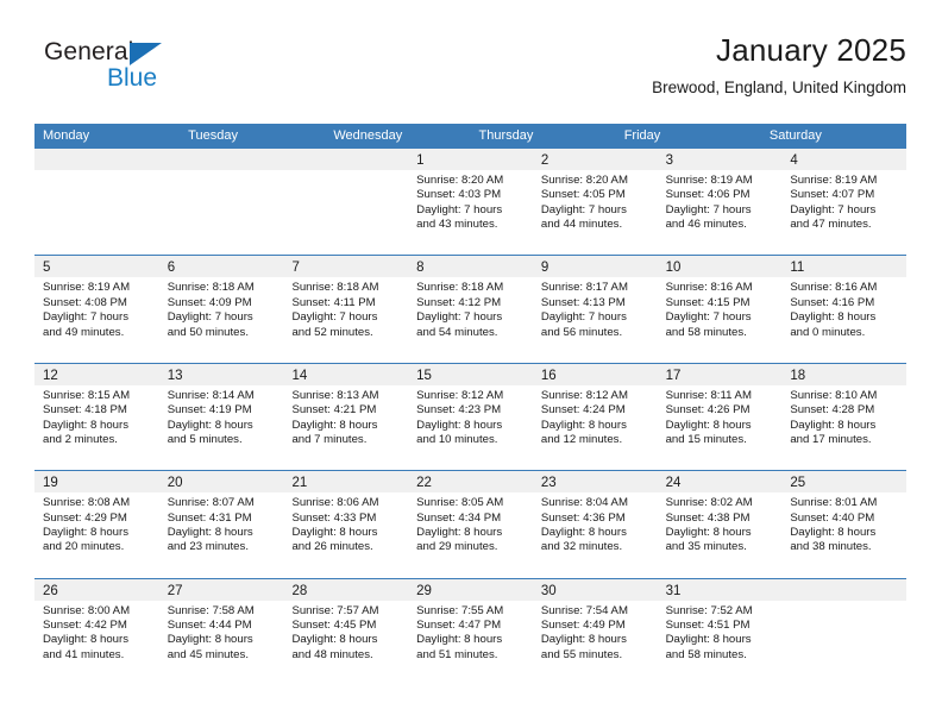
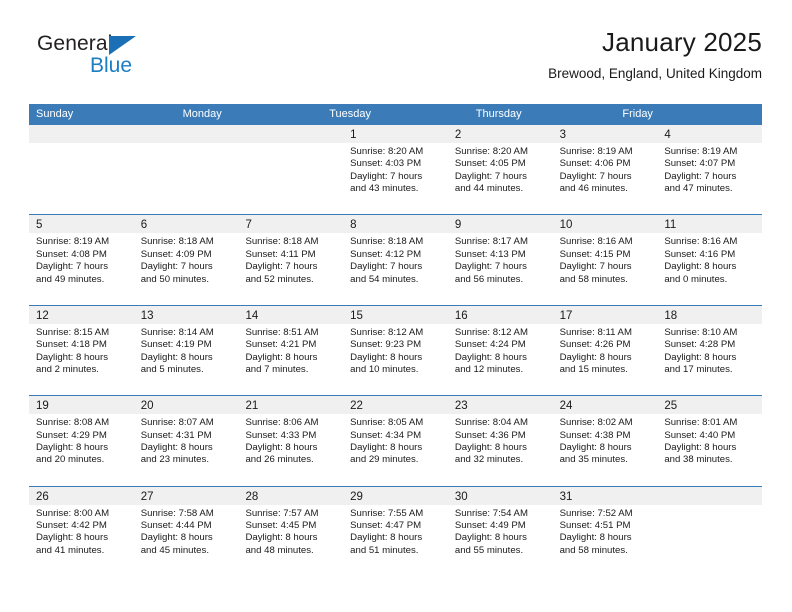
  General
  Blue
  January 2025
  Brewood, England, United Kingdom
+ Sunday
  Monday
  Tuesday
- Wednesday
  Thursday
  Friday
- Saturday
  1
  Sunrise: 8:20 AM
  Sunset: 4:03 PM
  Daylight: 7 hours
  and 43 minutes.
  2
  Sunrise: 8:20 AM
  Sunset: 4:05 PM
  Daylight: 7 hours
  and 44 minutes.
  3
  Sunrise: 8:19 AM
  Sunset: 4:06 PM
  Daylight: 7 hours
  and 46 minutes.
  4
  Sunrise: 8:19 AM
  Sunset: 4:07 PM
  Daylight: 7 hours
  and 47 minutes.
  5
  Sunrise: 8:19 AM
  Sunset: 4:08 PM
  Daylight: 7 hours
  and 49 minutes.
  6
  Sunrise: 8:18 AM
  Sunset: 4:09 PM
  Daylight: 7 hours
  and 50 minutes.
  7
  Sunrise: 8:18 AM
  Sunset: 4:11 PM
  Daylight: 7 hours
  and 52 minutes.
  8
  Sunrise: 8:18 AM
  Sunset: 4:12 PM
  Daylight: 7 hours
  and 54 minutes.
  9
  Sunrise: 8:17 AM
  Sunset: 4:13 PM
  Daylight: 7 hours
  and 56 minutes.
  10
  Sunrise: 8:16 AM
  Sunset: 4:15 PM
  Daylight: 7 hours
  and 58 minutes.
  11
  Sunrise: 8:16 AM
  Sunset: 4:16 PM
  Daylight: 8 hours
  and 0 minutes.
  12
  Sunrise: 8:15 AM
  Sunset: 4:18 PM
  Daylight: 8 hours
  and 2 minutes.
  13
  Sunrise: 8:14 AM
  Sunset: 4:19 PM
  Daylight: 8 hours
  and 5 minutes.
  14
- Sunrise: 8:13 AM
+ Sunrise: 8:51 AM
  Sunset: 4:21 PM
  Daylight: 8 hours
  and 7 minutes.
  15
  Sunrise: 8:12 AM
- Sunset: 4:23 PM
+ Sunset: 9:23 PM
  Daylight: 8 hours
  and 10 minutes.
  16
  Sunrise: 8:12 AM
  Sunset: 4:24 PM
  Daylight: 8 hours
  and 12 minutes.
  17
  Sunrise: 8:11 AM
  Sunset: 4:26 PM
  Daylight: 8 hours
  and 15 minutes.
  18
  Sunrise: 8:10 AM
  Sunset: 4:28 PM
  Daylight: 8 hours
  and 17 minutes.
  19
  Sunrise: 8:08 AM
  Sunset: 4:29 PM
  Daylight: 8 hours
  and 20 minutes.
  20
  Sunrise: 8:07 AM
  Sunset: 4:31 PM
  Daylight: 8 hours
  and 23 minutes.
  21
  Sunrise: 8:06 AM
  Sunset: 4:33 PM
  Daylight: 8 hours
  and 26 minutes.
  22
  Sunrise: 8:05 AM
  Sunset: 4:34 PM
  Daylight: 8 hours
  and 29 minutes.
  23
  Sunrise: 8:04 AM
  Sunset: 4:36 PM
  Daylight: 8 hours
  and 32 minutes.
  24
  Sunrise: 8:02 AM
  Sunset: 4:38 PM
  Daylight: 8 hours
  and 35 minutes.
  25
  Sunrise: 8:01 AM
  Sunset: 4:40 PM
  Daylight: 8 hours
  and 38 minutes.
  26
  Sunrise: 8:00 AM
  Sunset: 4:42 PM
  Daylight: 8 hours
  and 41 minutes.
  27
  Sunrise: 7:58 AM
  Sunset: 4:44 PM
  Daylight: 8 hours
  and 45 minutes.
  28
  Sunrise: 7:57 AM
  Sunset: 4:45 PM
  Daylight: 8 hours
  and 48 minutes.
  29
  Sunrise: 7:55 AM
  Sunset: 4:47 PM
  Daylight: 8 hours
  and 51 minutes.
  30
  Sunrise: 7:54 AM
  Sunset: 4:49 PM
  Daylight: 8 hours
  and 55 minutes.
  31
  Sunrise: 7:52 AM
  Sunset: 4:51 PM
  Daylight: 8 hours
  and 58 minutes.
